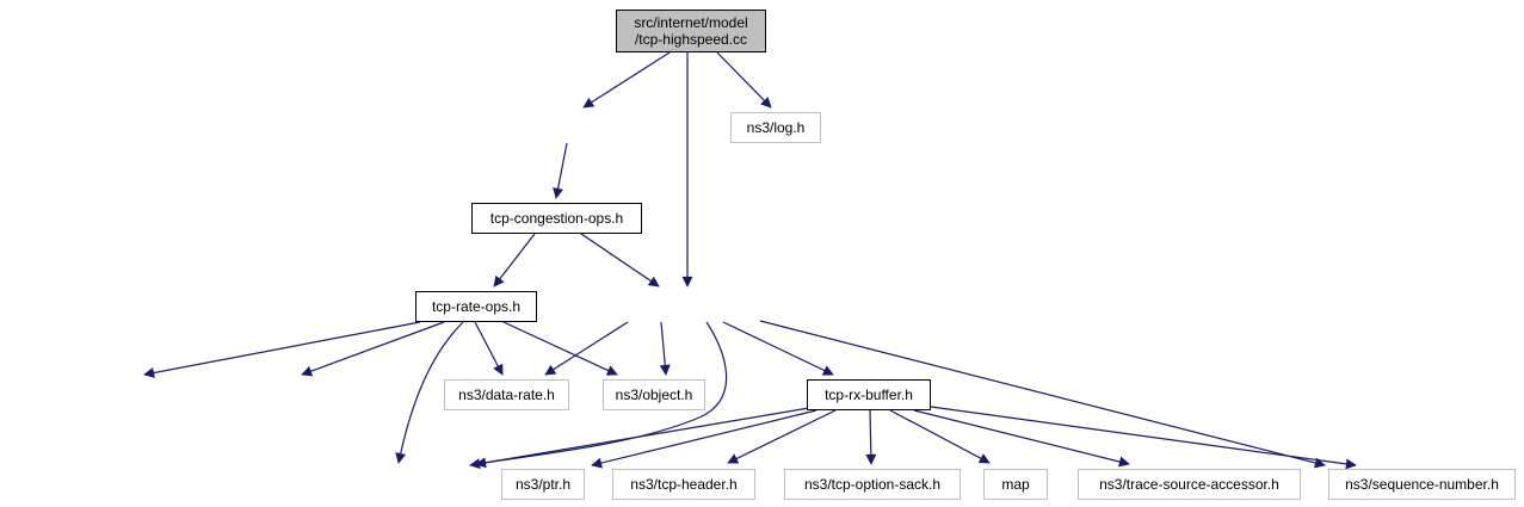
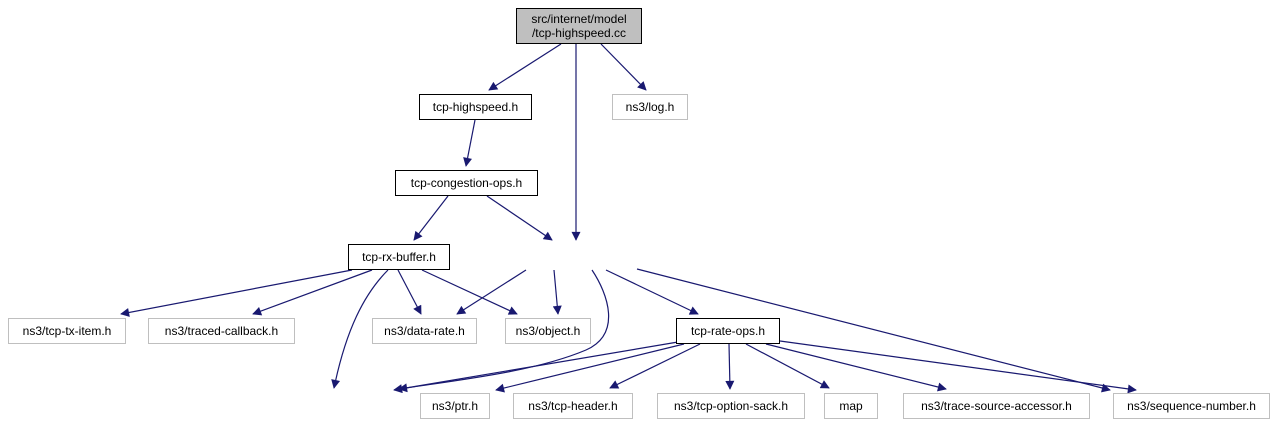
  src/internet/model
  /tcp-highspeed.cc
+ tcp-highspeed.h
  ns3/log.h
  tcp-congestion-ops.h
- tcp-rate-ops.h
+ tcp-rx-buffer.h
+ ns3/tcp-tx-item.h
+ ns3/traced-callback.h
  ns3/data-rate.h
  ns3/object.h
- tcp-rx-buffer.h
+ tcp-rate-ops.h
  ns3/ptr.h
  ns3/tcp-header.h
  ns3/tcp-option-sack.h
  map
  ns3/trace-source-accessor.h
  ns3/sequence-number.h
